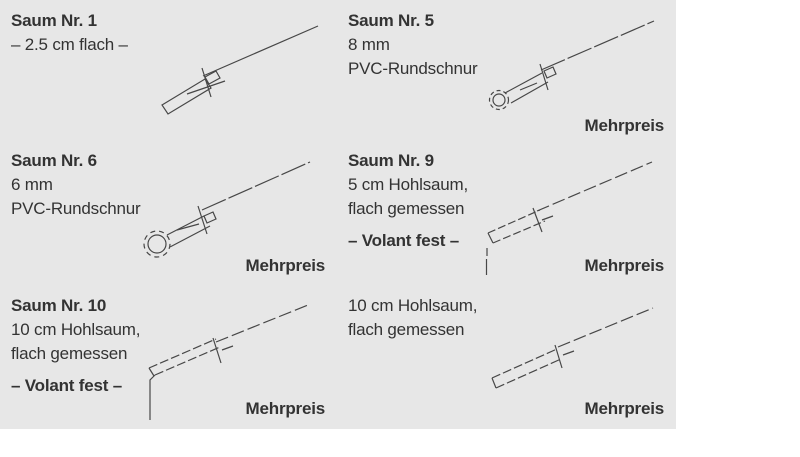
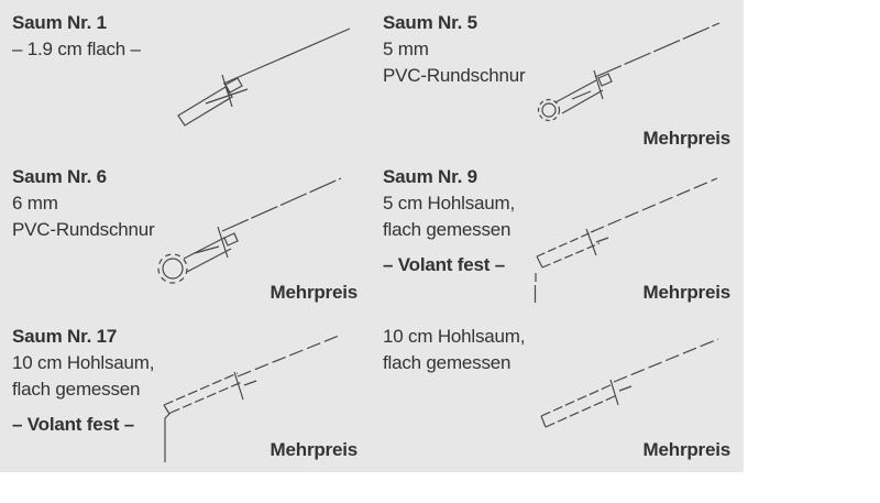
  Saum Nr. 1
- – 2.5 cm flach –
+ – 1.9 cm flach –
  Saum Nr. 5
- 8 mm
+ 5 mm
  PVC-Rundschnur
  Mehrpreis
  Saum Nr. 6
  6 mm
  PVC-Rundschnur
  Mehrpreis
  Saum Nr. 9
  5 cm Hohlsaum,
  flach gemessen
  – Volant fest –
  Mehrpreis
- Saum Nr. 10
+ Saum Nr. 17
  10 cm Hohlsaum,
  flach gemessen
  – Volant fest –
  Mehrpreis
  10 cm Hohlsaum,
  flach gemessen
  Mehrpreis
